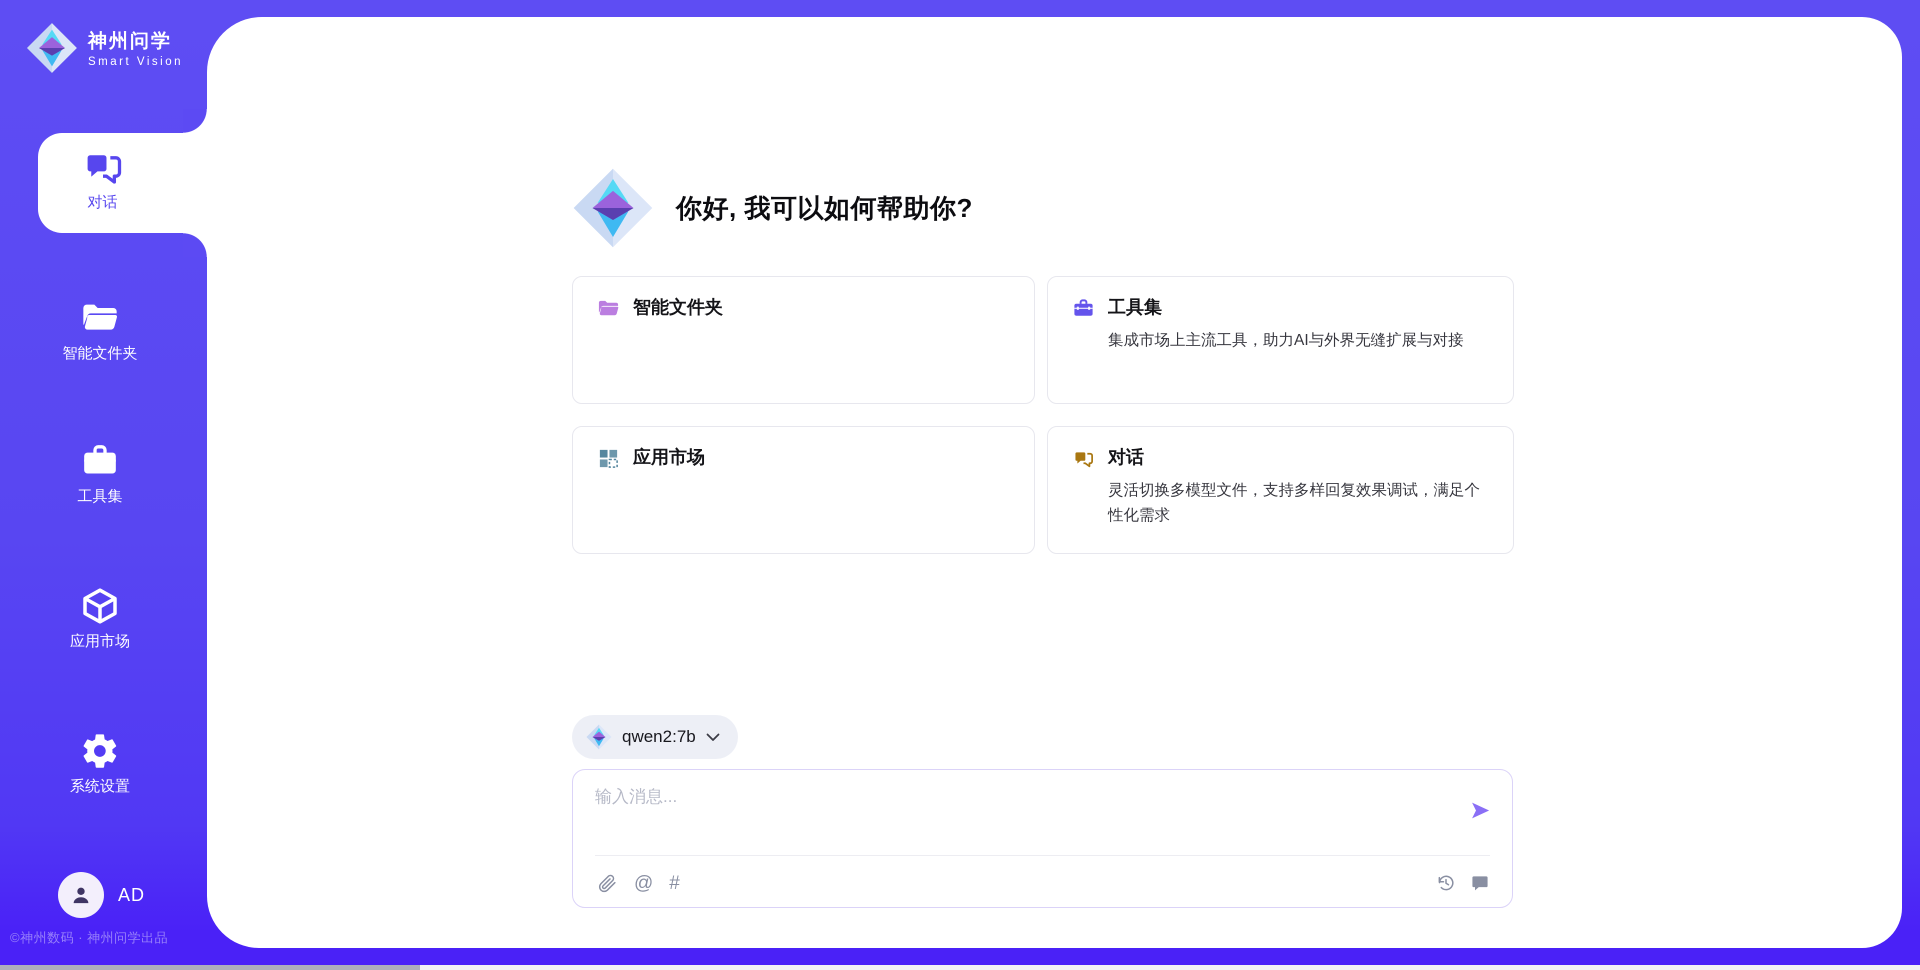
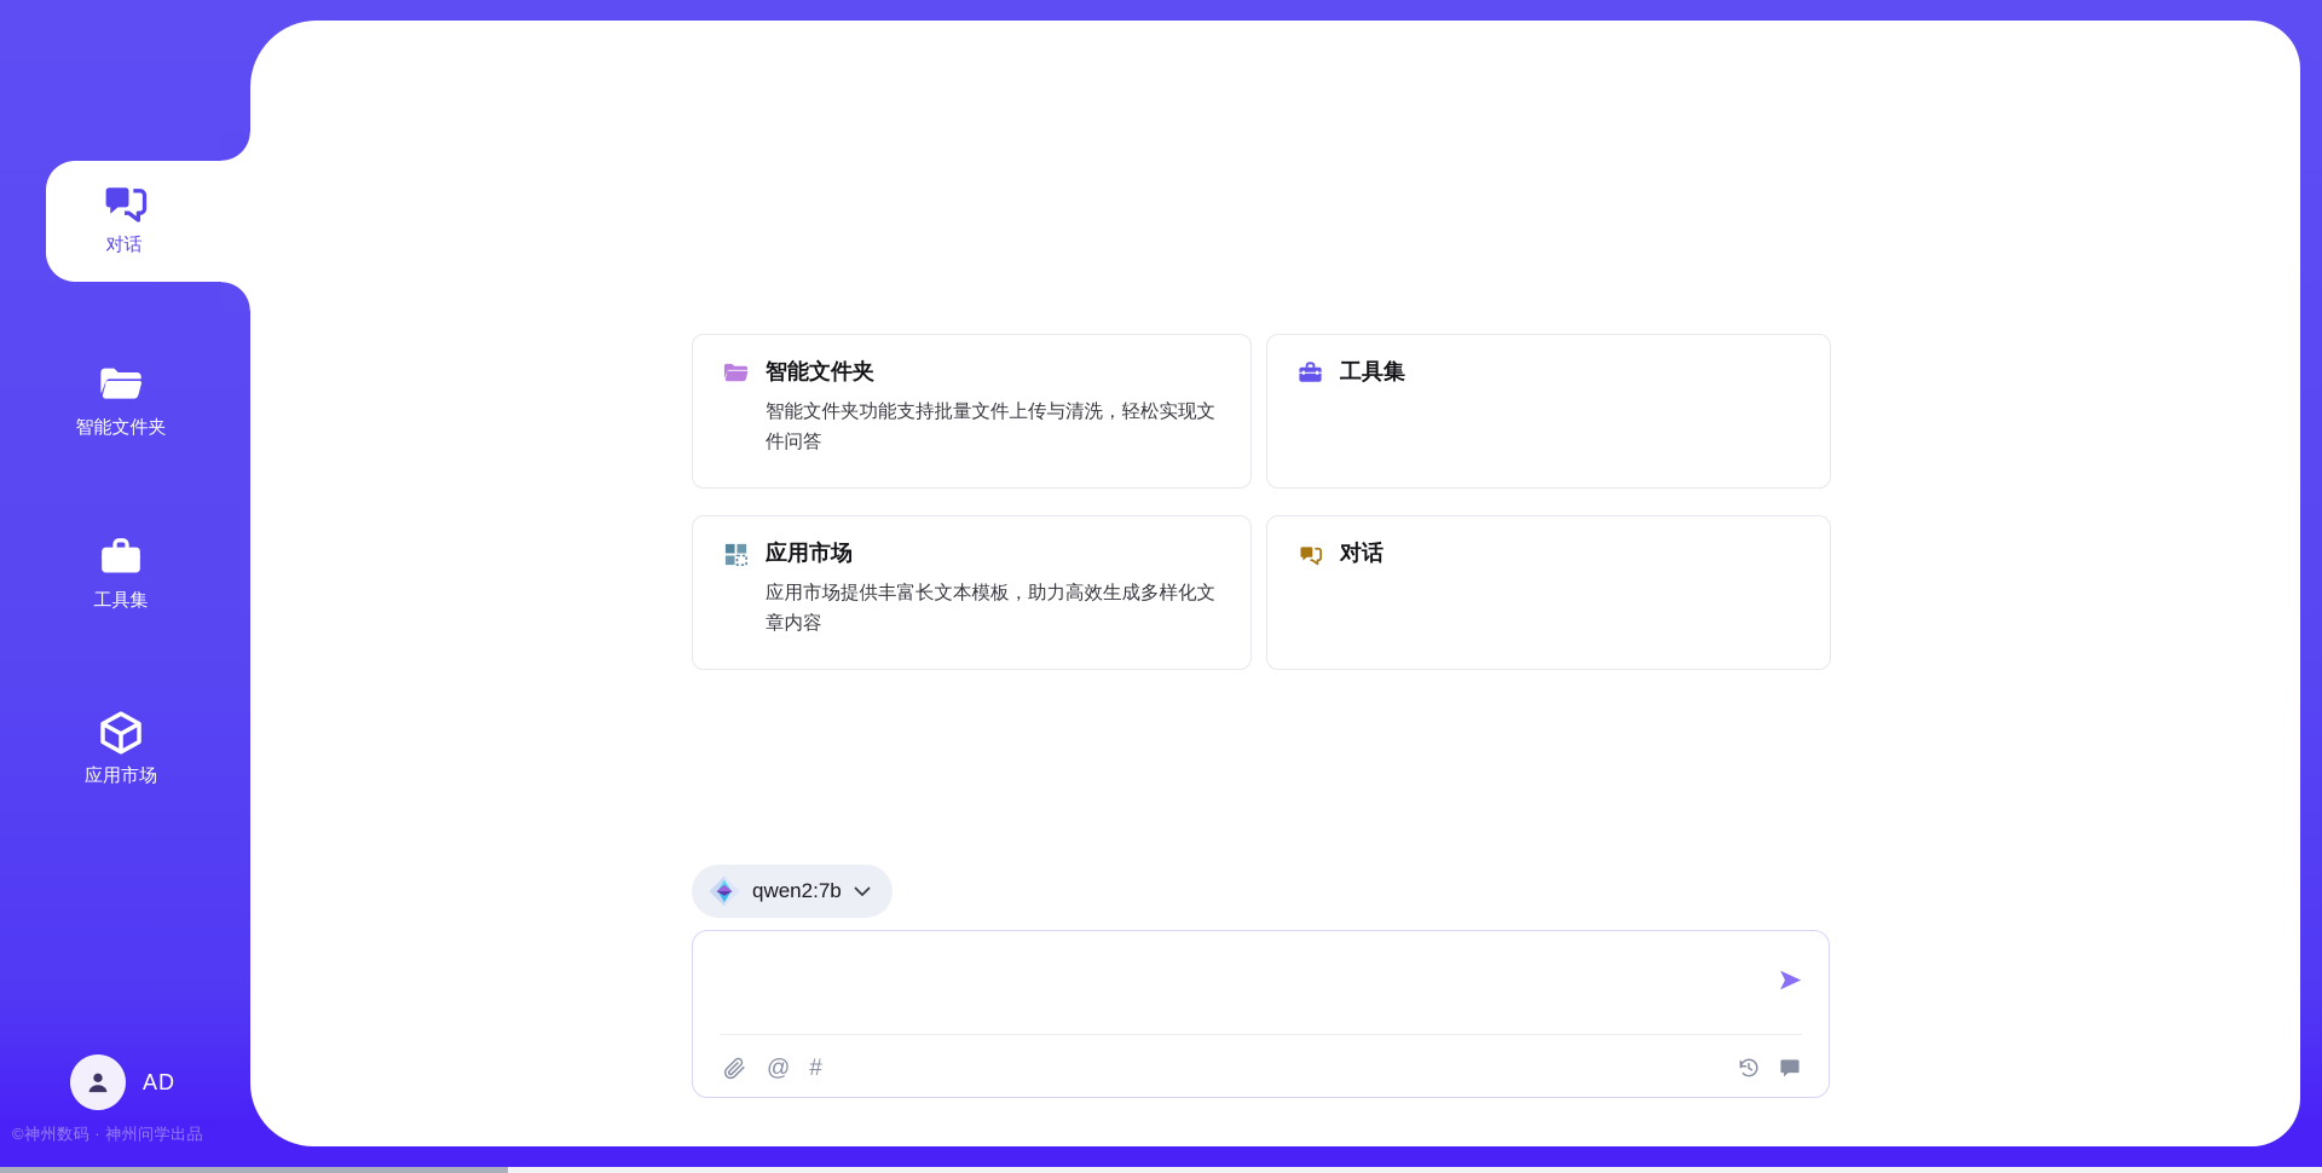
- 神州问学
- Smart Vision
  对话
  智能文件夹
  工具集
  应用市场
- 系统设置
  AD
  ©神州数码 · 神州问学出品
- 你好, 我可以如何帮助你?
  智能文件夹
+ 智能文件夹功能支持批量文件上传与清洗，轻松实现文件问答
  工具集
- 集成市场上主流工具，助力AI与外界无缝扩展与对接
  应用市场
+ 应用市场提供丰富长文本模板，助力高效生成多样化文章内容
  对话
- 灵活切换多模型文件，支持多样回复效果调试，满足个性化需求
  qwen2:7b
- 输入消息...
  @
  #
